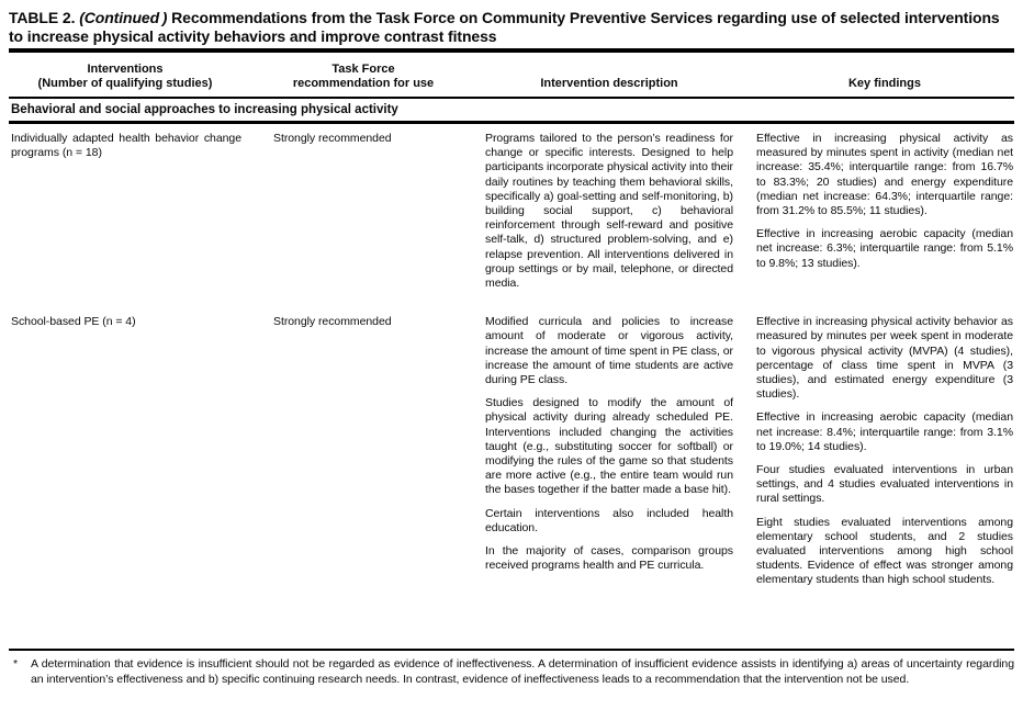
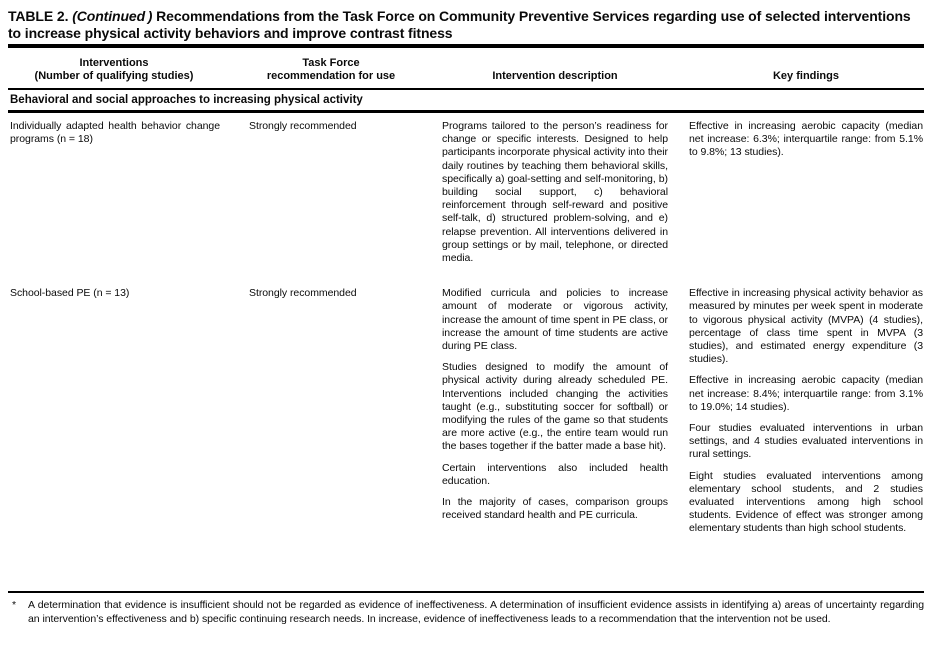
  TABLE 2. (Continued ) Recommendations from the Task Force on Community Preventive Services regarding use of selected interventions to increase physical activity behaviors and improve contrast fitness
  Interventions
  (Number of qualifying studies)
  Task Force
  recommendation for use
  Intervention description
  Key findings
  Behavioral and social approaches to increasing physical activity
  Individually adapted health behavior change programs (n = 18)
  Strongly recommended
  Programs tailored to the person’s readiness for change or specific interests. Designed to help participants incorporate physical activity into their daily routines by teaching them behavioral skills, specifically a) goal-setting and self-monitoring, b) building social support, c) behavioral reinforcement through self-reward and positive self-talk, d) structured problem-solving, and e) relapse prevention. All interventions delivered in group settings or by mail, telephone, or directed media.
- Effective in increasing physical activity as measured by minutes spent in activity (median net increase: 35.4%; interquartile range: from 16.7% to 83.3%; 20 studies) and energy expenditure (median net increase: 64.3%; interquartile range: from 31.2% to 85.5%; 11 studies).
  Effective in increasing aerobic capacity (median net increase: 6.3%; interquartile range: from 5.1% to 9.8%; 13 studies).
- School-based PE (n = 4)
+ School-based PE (n = 13)
  Strongly recommended
  Modified curricula and policies to increase amount of moderate or vigorous activity, increase the amount of time spent in PE class, or increase the amount of time students are active during PE class.
  Studies designed to modify the amount of physical activity during already scheduled PE. Interventions included changing the activities taught (e.g., substituting soccer for softball) or modifying the rules of the game so that students are more active (e.g., the entire team would run the bases together if the batter made a base hit).
  Certain interventions also included health education.
- In the majority of cases, comparison groups received programs health and PE curricula.
+ In the majority of cases, comparison groups received standard health and PE curricula.
  Effective in increasing physical activity behavior as measured by minutes per week spent in moderate to vigorous physical activity (MVPA) (4 studies), percentage of class time spent in MVPA (3 studies), and estimated energy expenditure (3 studies).
  Effective in increasing aerobic capacity (median net increase: 8.4%; interquartile range: from 3.1% to 19.0%; 14 studies).
  Four studies evaluated interventions in urban settings, and 4 studies evaluated interventions in rural settings.
  Eight studies evaluated interventions among elementary school students, and 2 studies evaluated interventions among high school students. Evidence of effect was stronger among elementary students than high school students.
  *
- A determination that evidence is insufficient should not be regarded as evidence of ineffectiveness. A determination of insufficient evidence assists in identifying a) areas of uncertainty regarding an intervention’s effectiveness and b) specific continuing research needs. In contrast, evidence of ineffectiveness leads to a recommendation that the intervention not be used.
+ A determination that evidence is insufficient should not be regarded as evidence of ineffectiveness. A determination of insufficient evidence assists in identifying a) areas of uncertainty regarding an intervention’s effectiveness and b) specific continuing research needs. In increase, evidence of ineffectiveness leads to a recommendation that the intervention not be used.
